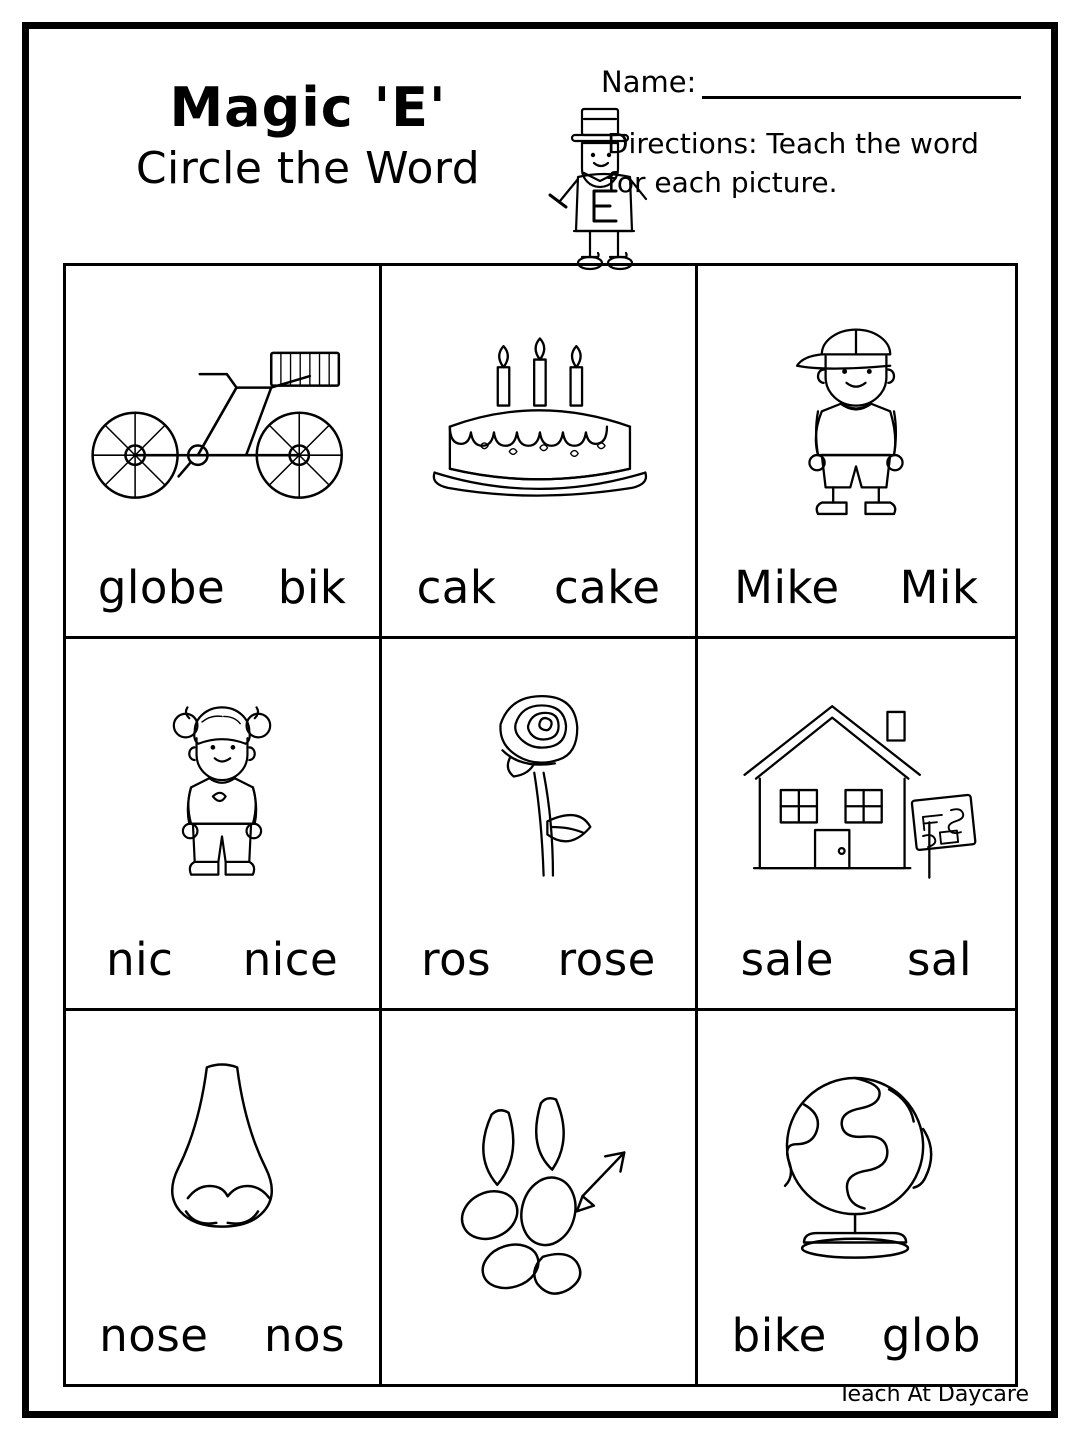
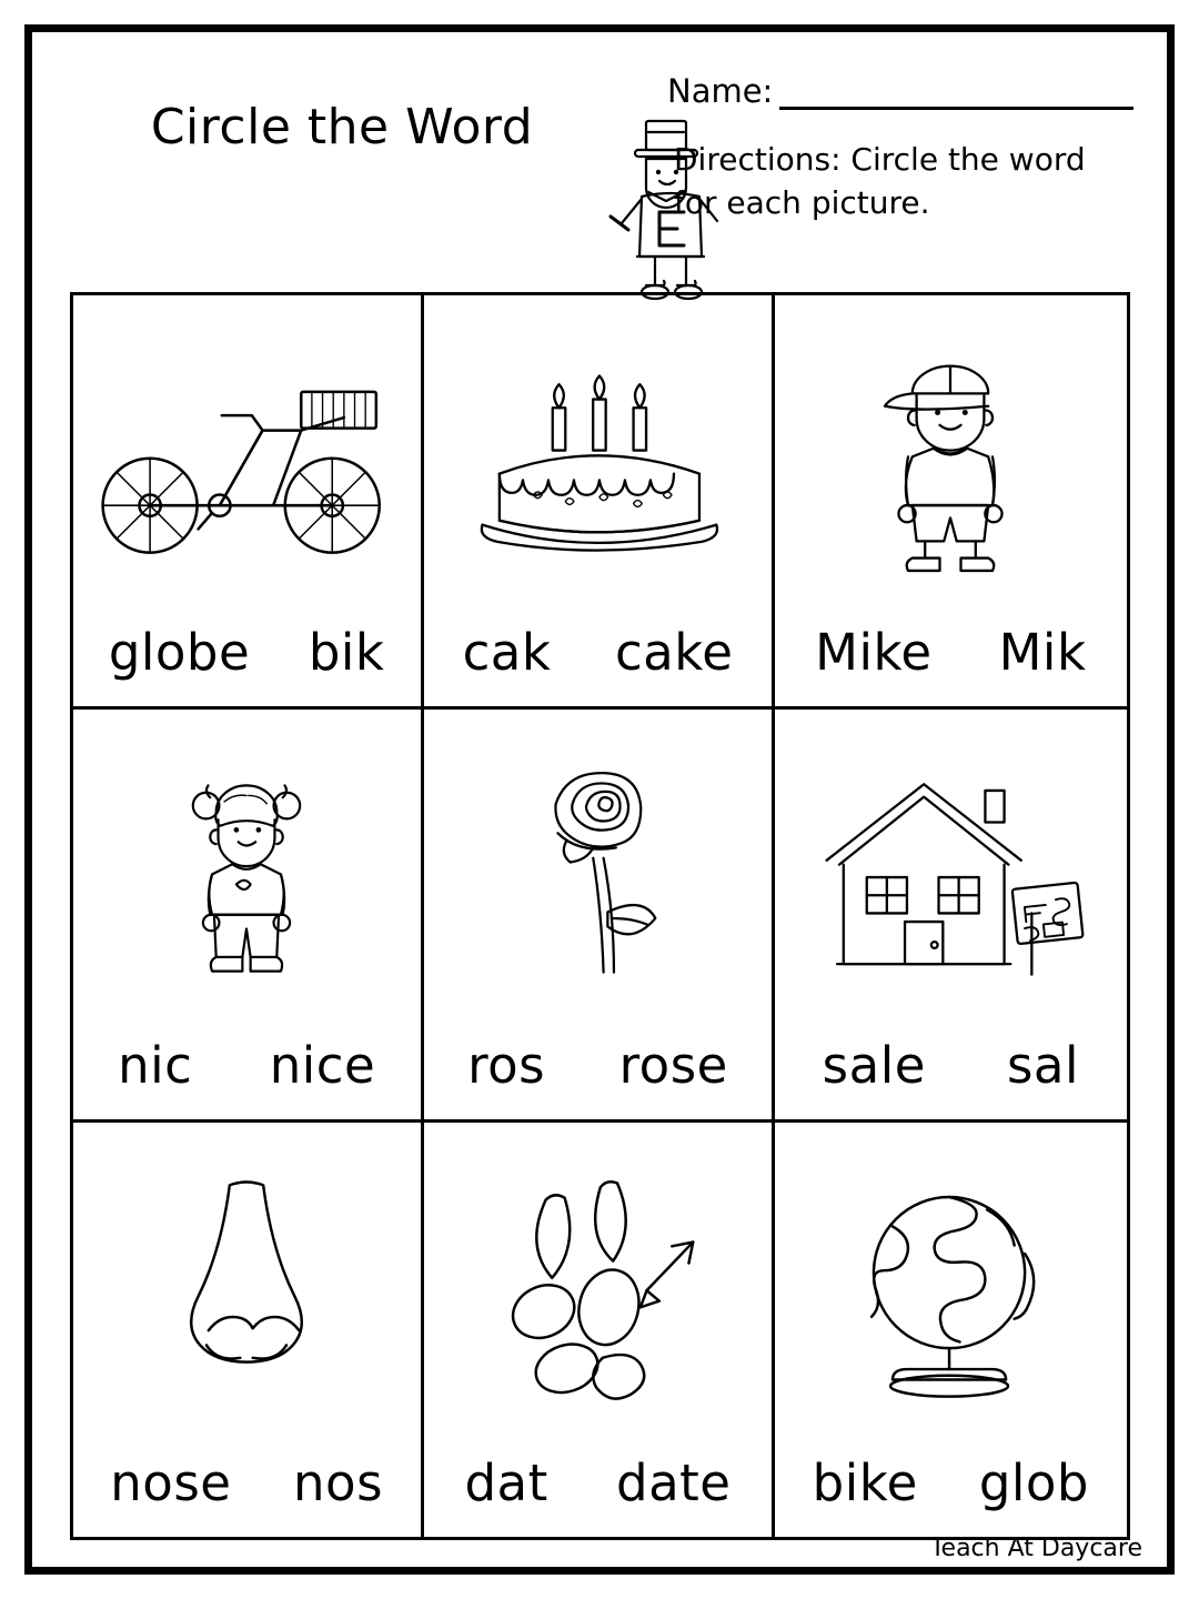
- Magic 'E'
  Circle the Word
  Name:
- Directions: Teach the word for each picture.
+ Directions: Circle the word for each picture.
  globe
  bik
  cak
  cake
  Mike
  Mik
  nic
  nice
  ros
  rose
  sale
  sal
  nose
  nos
+ dat
+ date
  bike
  glob
  Teach At Daycare
